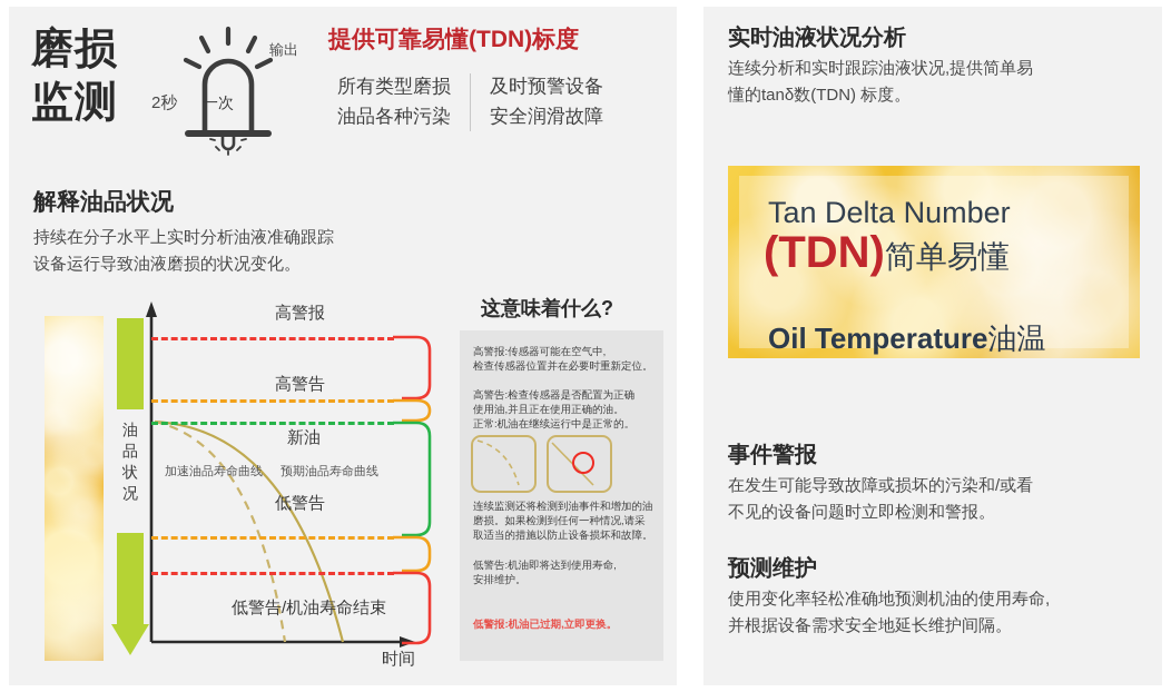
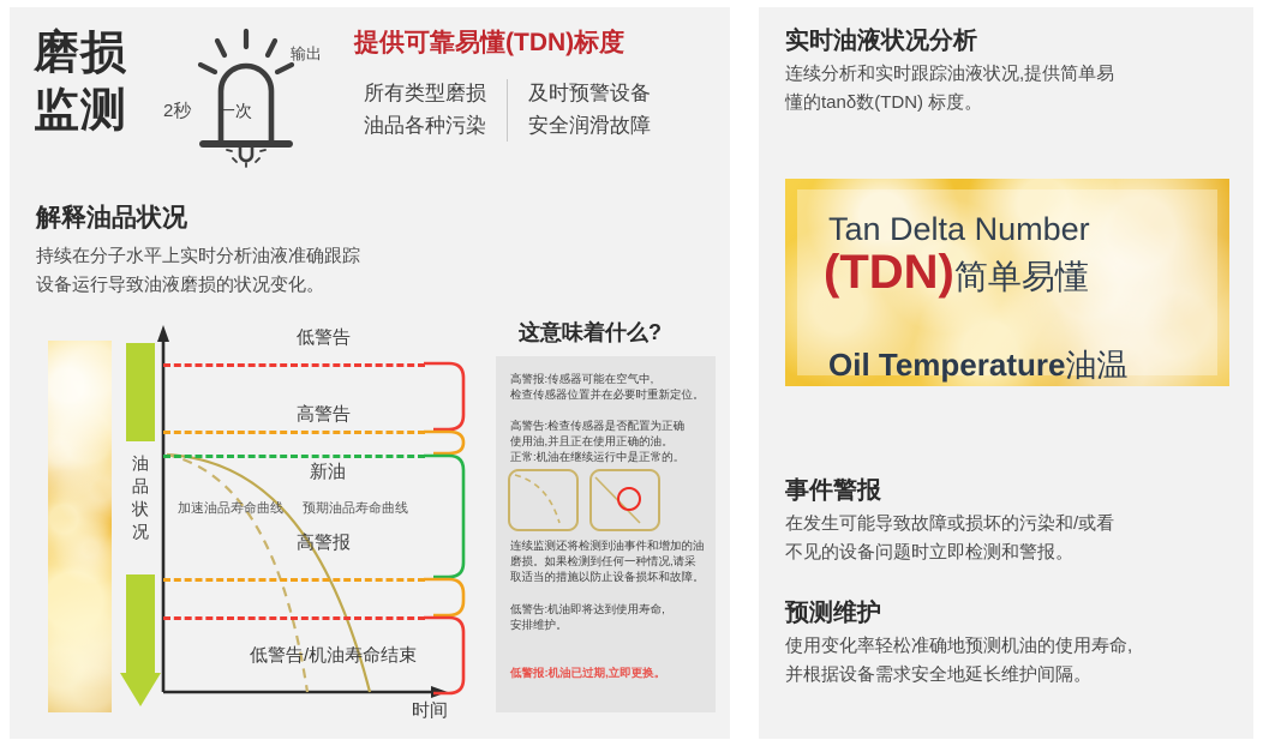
  磨损
  监测
  2秒
  输出
  一次
  提供可靠易懂(TDN)标度
  所有类型磨损
  油品各种污染
  及时预警设备
  安全润滑故障
  解释油品状况
  持续在分子水平上实时分析油液准确跟踪
  设备运行导致油液磨损的状况变化。
  油
  品
  状
  况
- 高警报
+ 低警告
  高警告
  新油
- 低警告
+ 高警报
  低警告/机油寿命结束
  加速油品寿命曲线
  预期油品寿命曲线
  时间
  这意味着什么?
  高警报:传感器可能在空气中,
  检查传感器位置并在必要时重新定位。
  高警告:检查传感器是否配置为正确
  使用油,并且正在使用正确的油。
  正常:机油在继续运行中是正常的。
  连续监测还将检测到油事件和增加的油
  磨损。如果检测到任何一种情况,请采
  取适当的措施以防止设备损坏和故障。
  低警告:机油即将达到使用寿命,
  安排维护。
  低警报:机油已过期,立即更换。
  实时油液状况分析
  连续分析和实时跟踪油液状况,提供简单易
  懂的tanδ数(TDN) 标度。
  Tan Delta Number
  (TDN)简单易懂
  Oil Temperature油温
  事件警报
  在发生可能导致故障或损坏的污染和/或看
  不见的设备问题时立即检测和警报。
  预测维护
  使用变化率轻松准确地预测机油的使用寿命,
  并根据设备需求安全地延长维护间隔。
